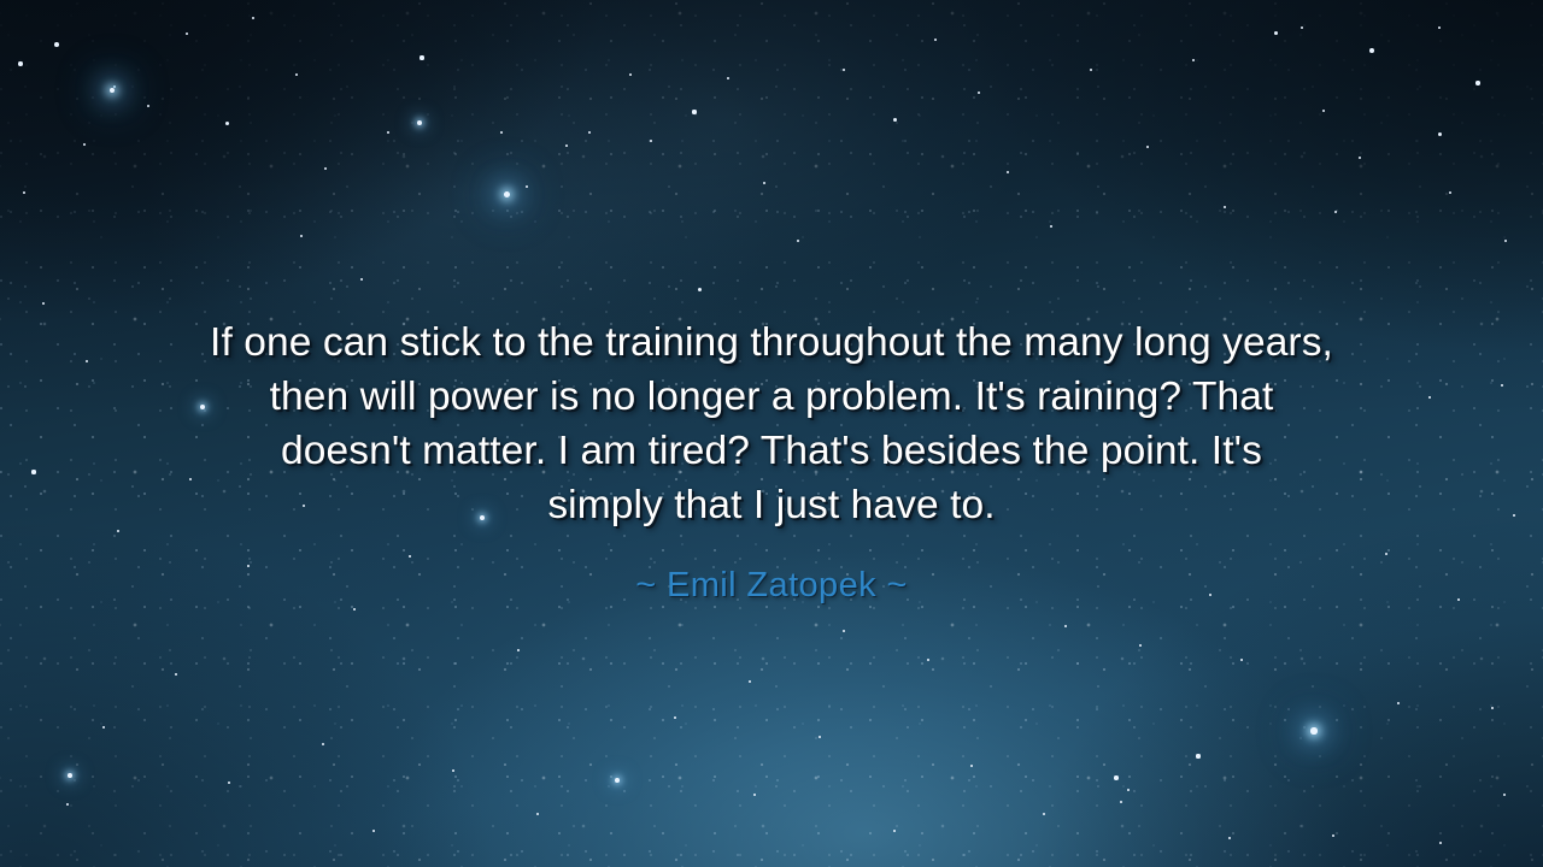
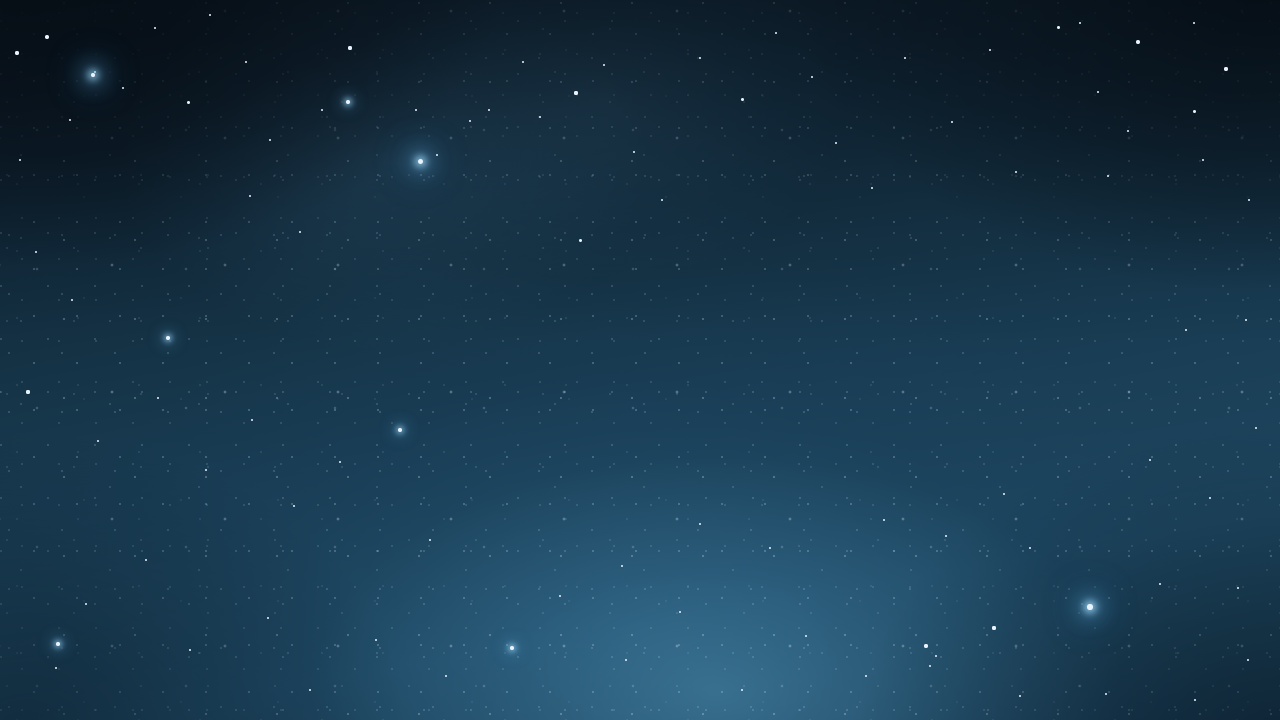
- If one can stick to the training throughout the many long years,
- then will power is no longer a problem. It's raining? That
- doesn't matter. I am tired? That's besides the point. It's
- simply that I just have to.
- ~ Emil Zatopek ~
